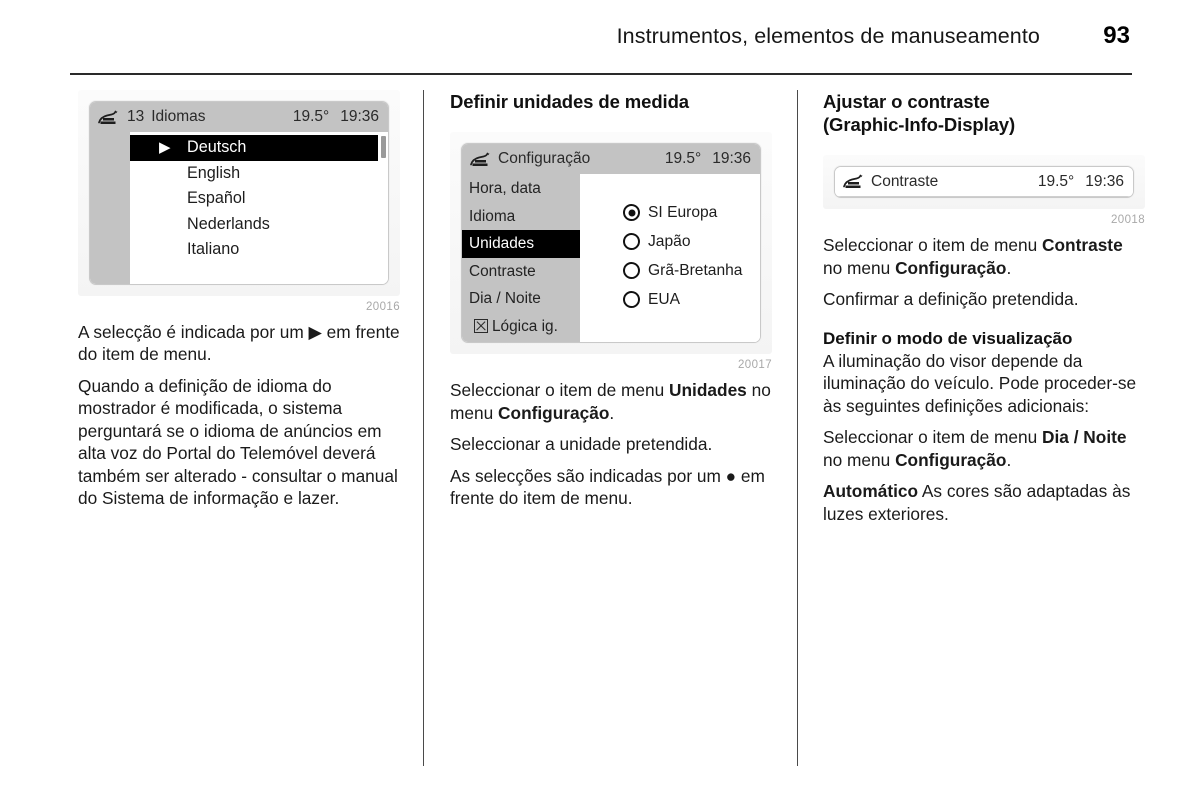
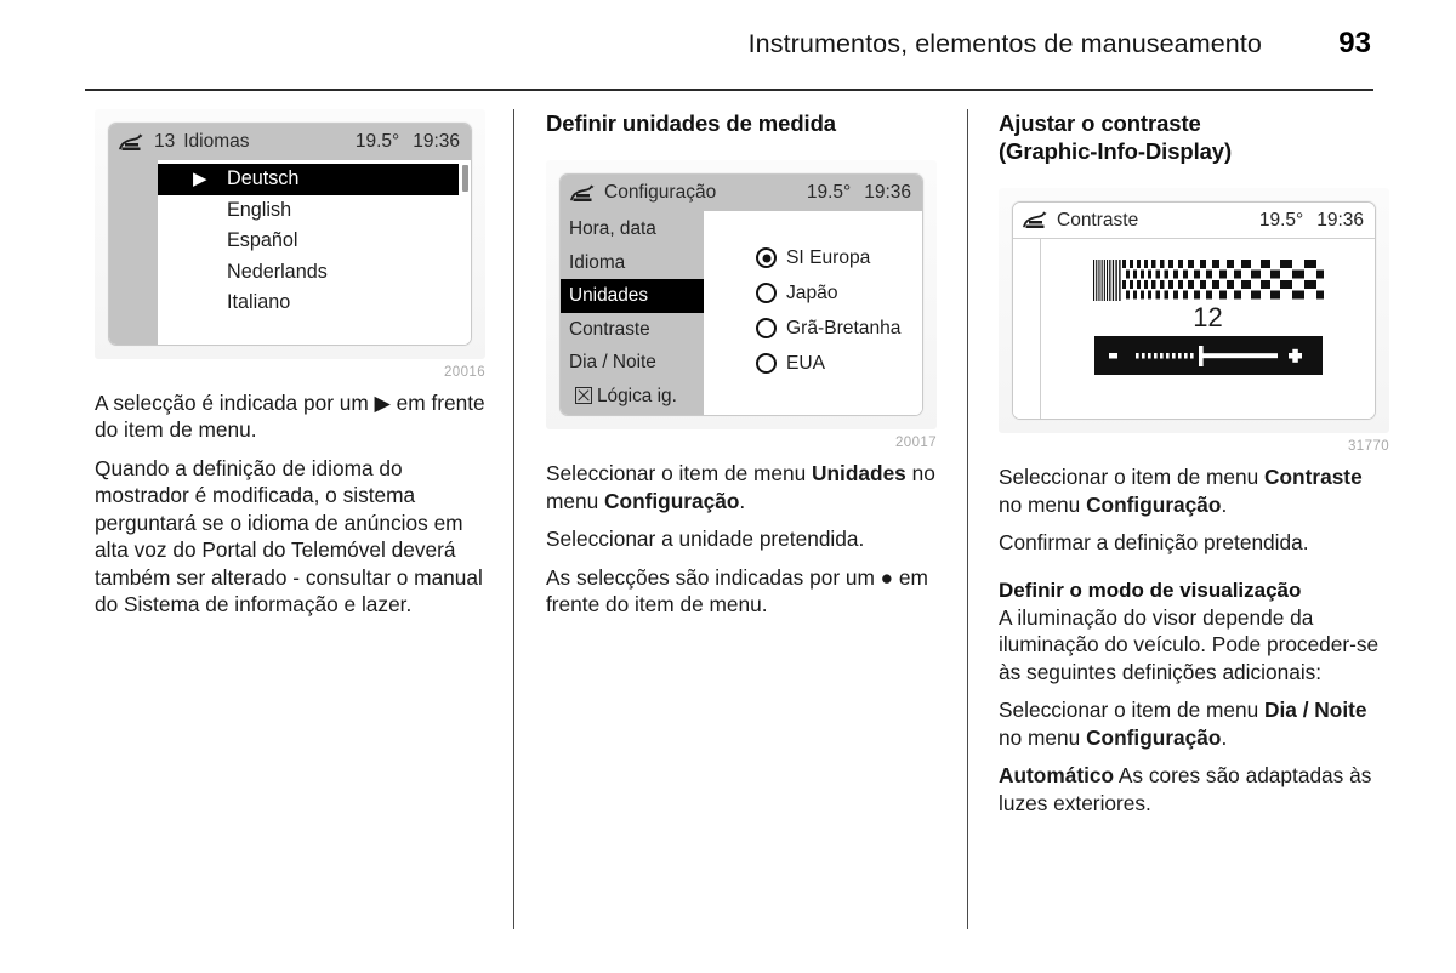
  Instrumentos, elementos de manuseamento
  93
  13
  Idiomas
  19.5°
  19:36
  ▶
  Deutsch
  English
  Español
  Nederlands
  Italiano
  20016
  A selecção é indicada por um ▶ em frente do item de menu.
  Quando a definição de idioma do mostrador é modificada, o sistema perguntará se o idioma de anúncios em alta voz do Portal do Telemóvel deverá também ser alterado - consultar o manual do Sistema de informação e lazer.
  Definir unidades de medida
  Configuração
  19.5°
  19:36
  Hora, data
  Idioma
  Unidades
  Contraste
  Dia / Noite
  Lógica ig.
  SI Europa
  Japão
  Grã-Bretanha
  EUA
  20017
  Seleccionar o item de menu Unidades no menu Configuração.
  Seleccionar a unidade pretendida.
  As selecções são indicadas por um ● em frente do item de menu.
  Ajustar o contraste
  (Graphic-Info-Display)
  Contraste
  19.5°
  19:36
+ 12
- 20018
+ 31770
  Seleccionar o item de menu Contraste no menu Configuração.
  Confirmar a definição pretendida.
  Definir o modo de visualização
  A iluminação do visor depende da iluminação do veículo. Pode proceder-se às seguintes definições adicionais:
  Seleccionar o item de menu Dia / Noite no menu Configuração.
  Automático As cores são adaptadas às luzes exteriores.
